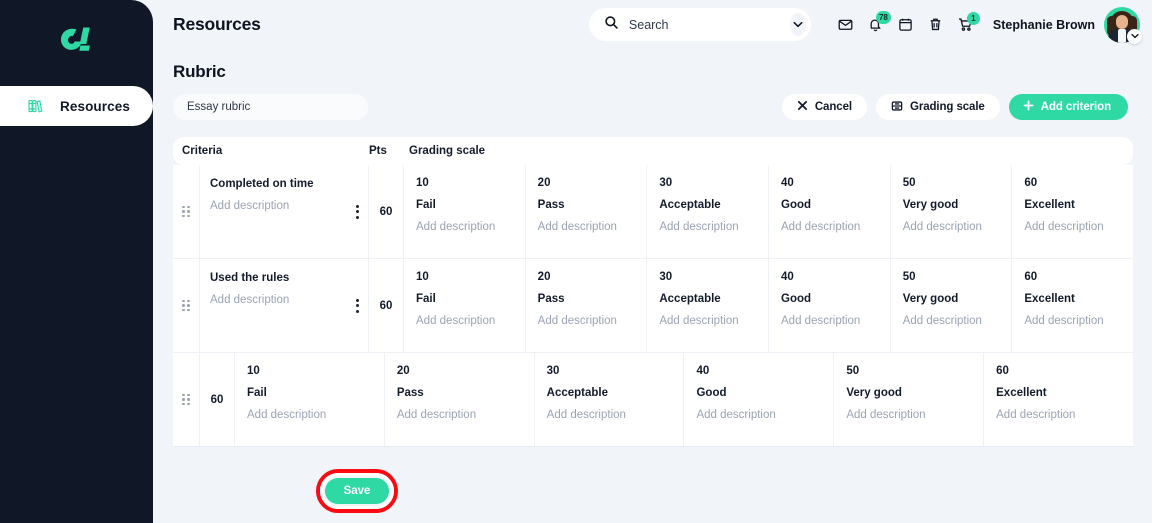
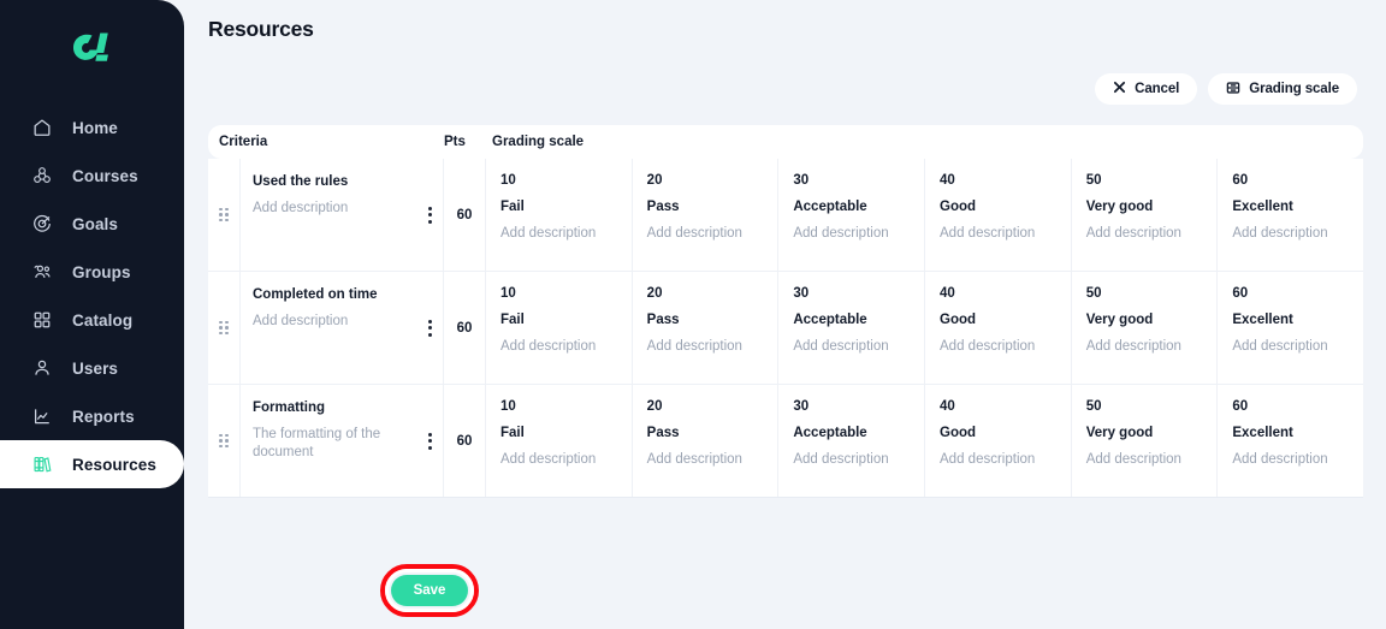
+ Home
+ Courses
+ Goals
+ Groups
+ Catalog
+ Users
+ Reports
  Resources
  Resources
- Search
- 78
- 1
- Stephanie Brown
- Rubric
- Essay rubric
  Cancel
  Grading scale
- Add criterion
  Criteria
  Pts
  Grading scale
- Completed on time
+ Used the rules
  Add description
  60
  10
  Fail
  Add description
  20
  Pass
  Add description
  30
  Acceptable
  Add description
  40
  Good
  Add description
  50
  Very good
  Add description
  60
  Excellent
  Add description
- Used the rules
+ Completed on time
  Add description
  60
  10
  Fail
  Add description
  20
  Pass
  Add description
  30
  Acceptable
  Add description
  40
  Good
  Add description
  50
  Very good
  Add description
  60
  Excellent
  Add description
+ Formatting
+ The formatting of the document
  60
  10
  Fail
  Add description
  20
  Pass
  Add description
  30
  Acceptable
  Add description
  40
  Good
  Add description
  50
  Very good
  Add description
  60
  Excellent
  Add description
  Save
